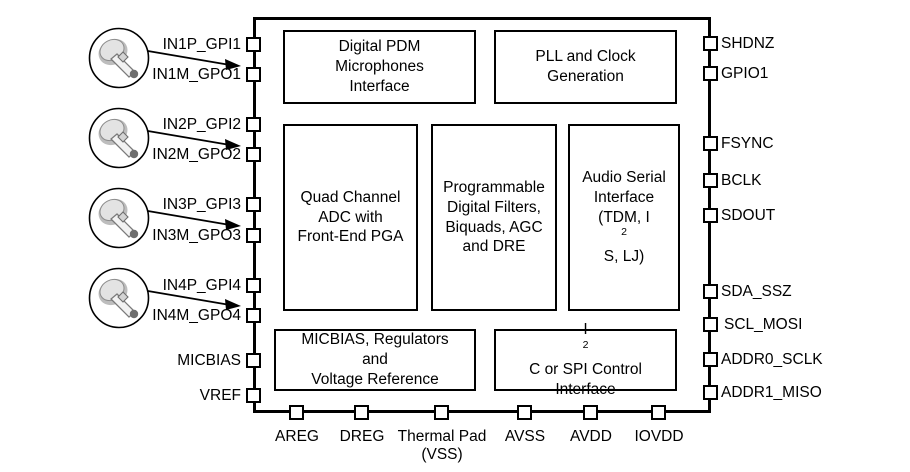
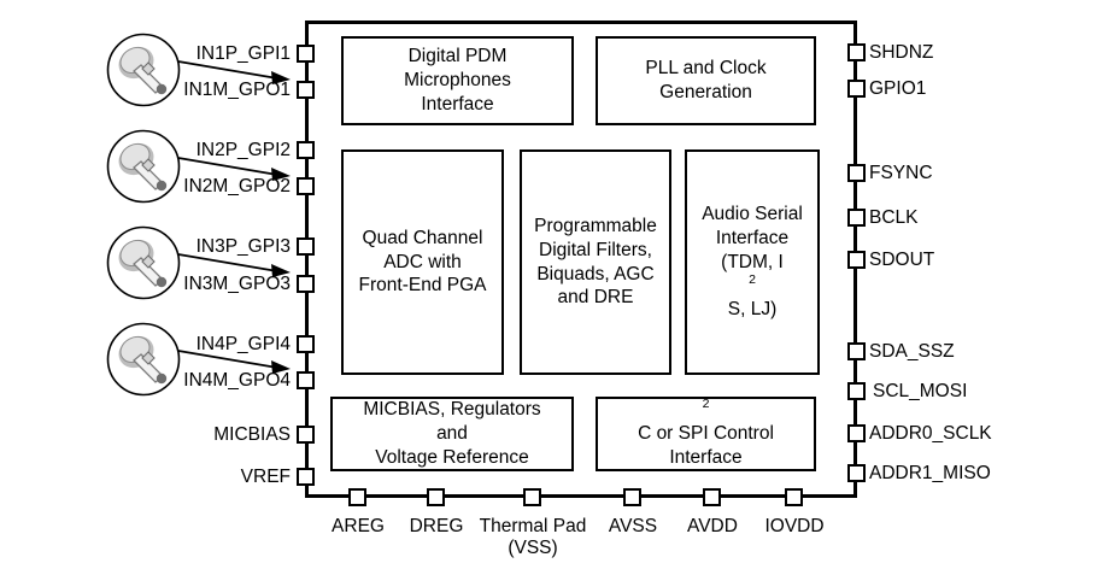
  Digital PDM Microphones
  Interface
  PLL and Clock
  Generation
  Quad Channel
  ADC with
  Front-End PGA
  Programmable
  Digital Filters,
  Biquads, AGC
  and DRE
  Audio Serial
  Interface
  (TDM, I
  2
  S, LJ)
  MICBIAS, Regulators and
  Voltage Reference
- I
  2
  C or SPI Control
  Interface
  IN1P_GPI1
  IN1M_GPO1
  IN2P_GPI2
  IN2M_GPO2
  IN3P_GPI3
  IN3M_GPO3
  IN4P_GPI4
  IN4M_GPO4
  MICBIAS
  VREF
  SHDNZ
  GPIO1
  FSYNC
  BCLK
  SDOUT
  SDA_SSZ
  SCL_MOSI
  ADDR0_SCLK
  ADDR1_MISO
  AREG
  DREG
  Thermal Pad
  (VSS)
  AVSS
  AVDD
  IOVDD
